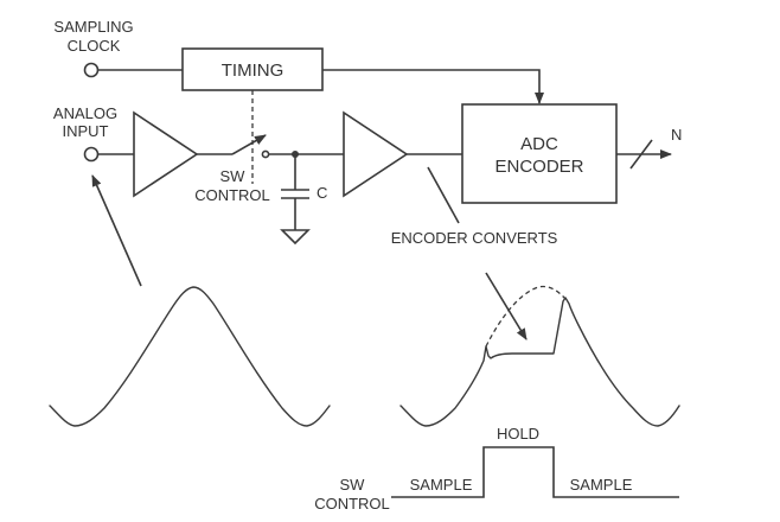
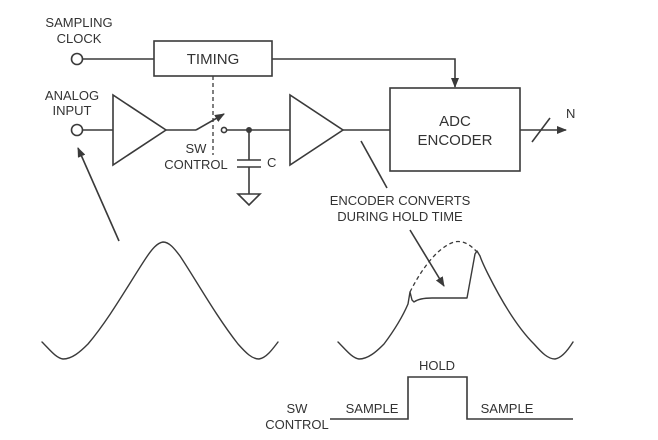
  SAMPLING
  CLOCK
  TIMING
  ANALOG
  INPUT
  SW
  CONTROL
  C
  ADC
  ENCODER
  N
  ENCODER CONVERTS
+ DURING HOLD TIME
  SW
  CONTROL
  HOLD
  SAMPLE
  SAMPLE
